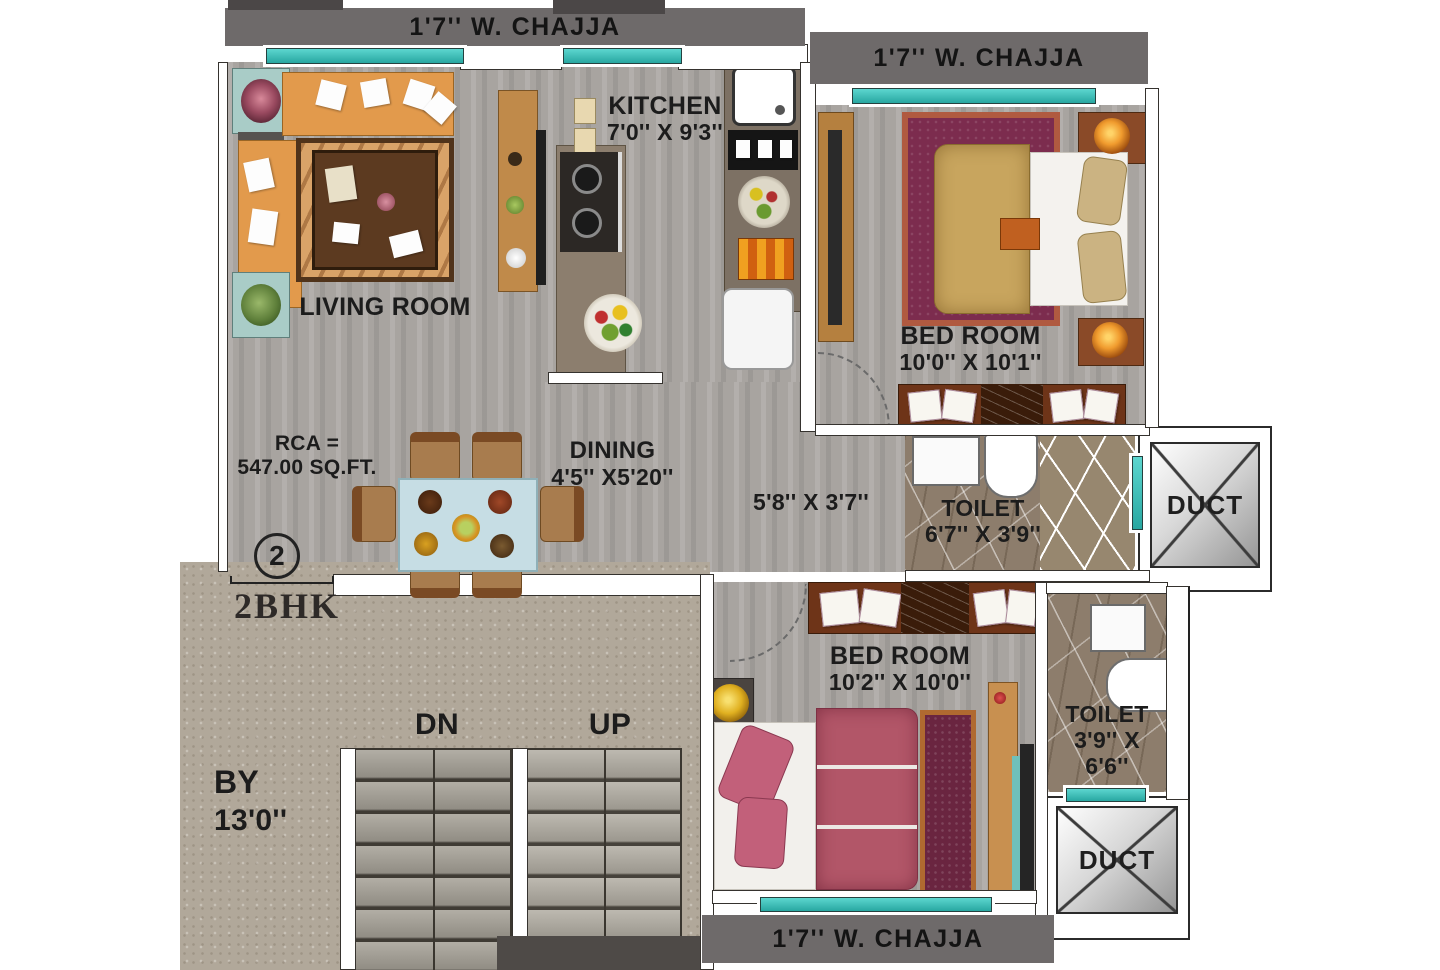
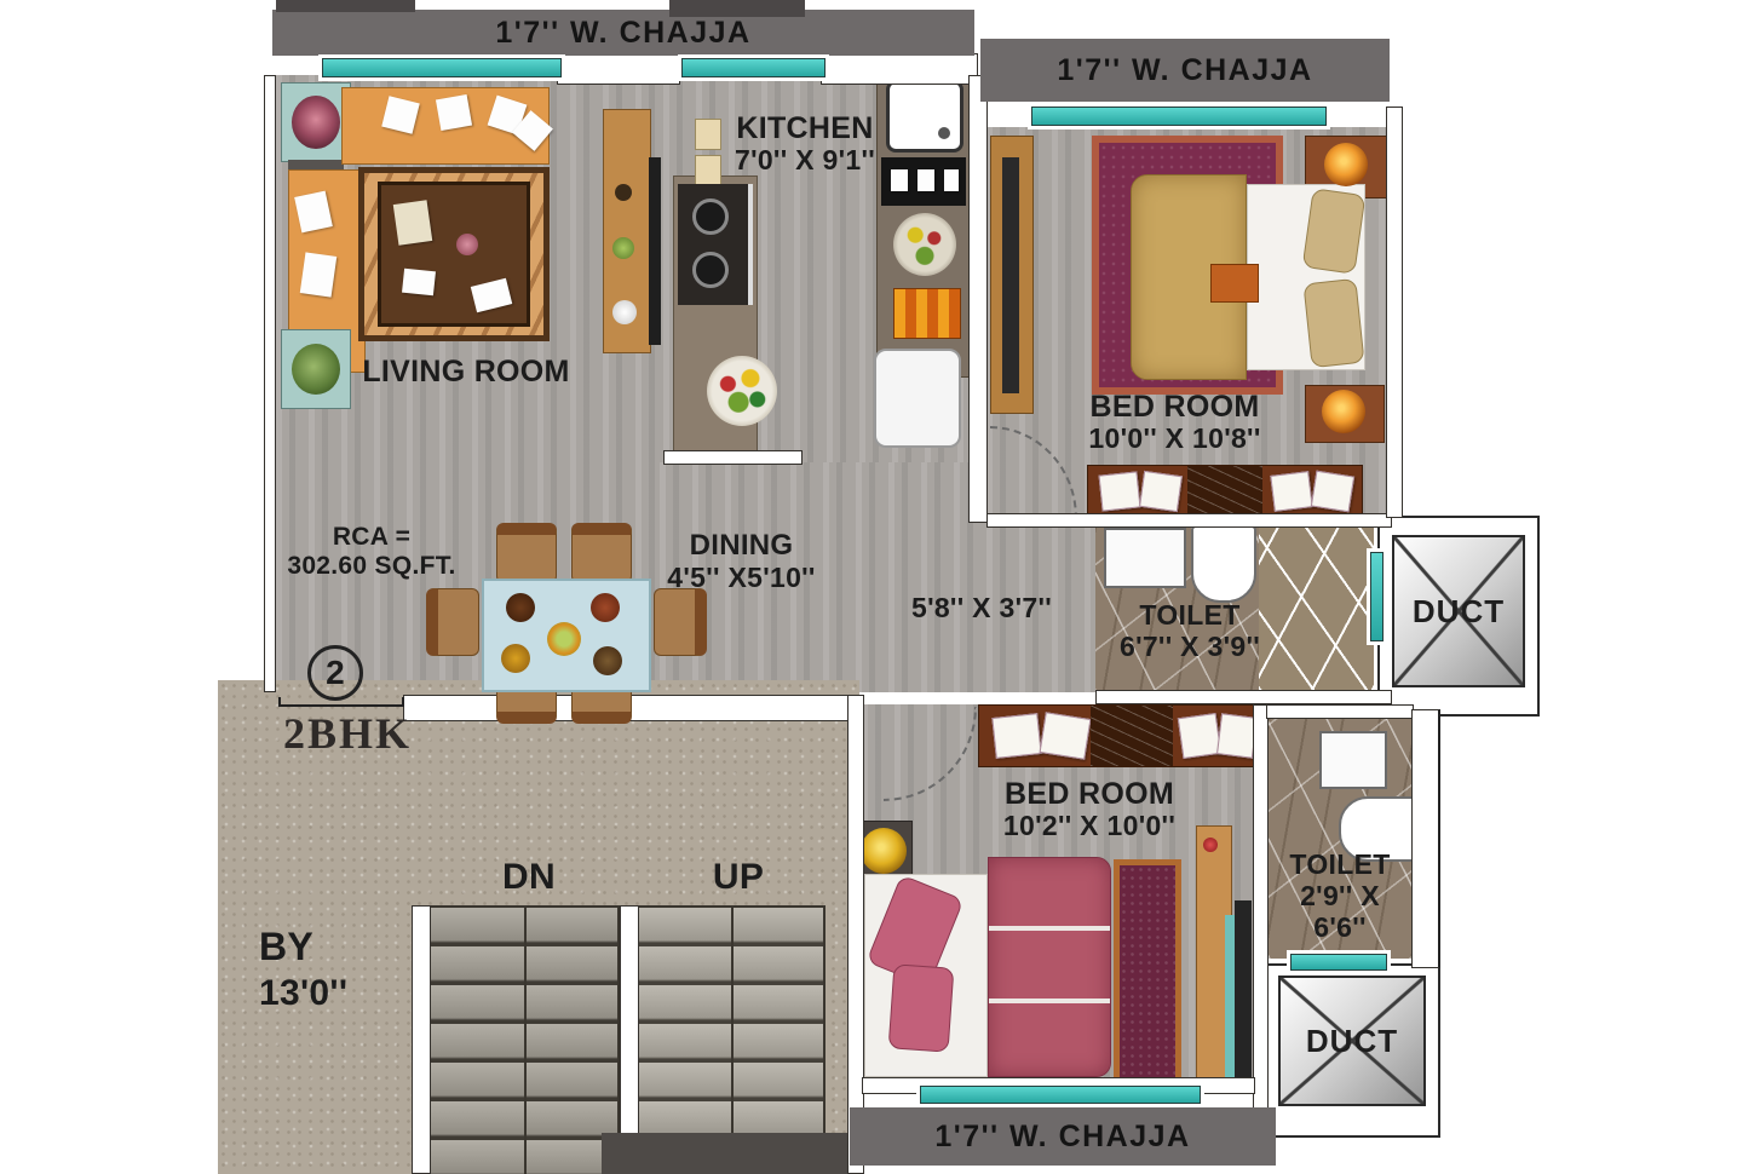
  1'7'' W. CHAJJA
  1'7'' W. CHAJJA
  1'7'' W. CHAJJA
  DUCT
  DUCT
  LIVING ROOM
  KITCHEN
- 7'0'' X 9'3''
+ 7'0'' X 9'1''
  BED ROOM
- 10'0'' X 10'1''
+ 10'0'' X 10'8''
  BED ROOM
  10'2'' X 10'0''
  DINING
- 4'5'' X5'20''
+ 4'5'' X5'10''
  5'8'' X 3'7''
  TOILET
  6'7'' X 3'9''
  TOILET
- 3'9'' X
+ 2'9'' X
  6'6''
  RCA =
- 547.00 SQ.FT.
+ 302.60 SQ.FT.
  2
  2BHK
  DN
  UP
  BY
  13'0''
